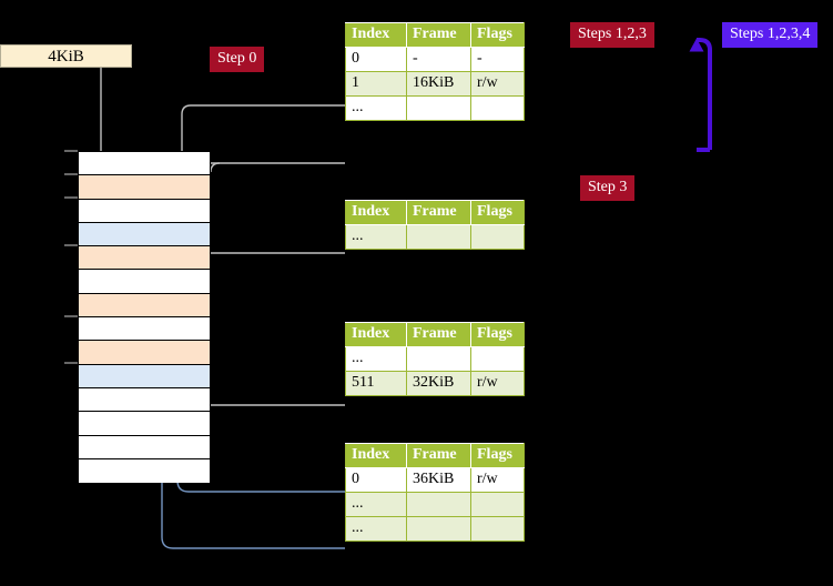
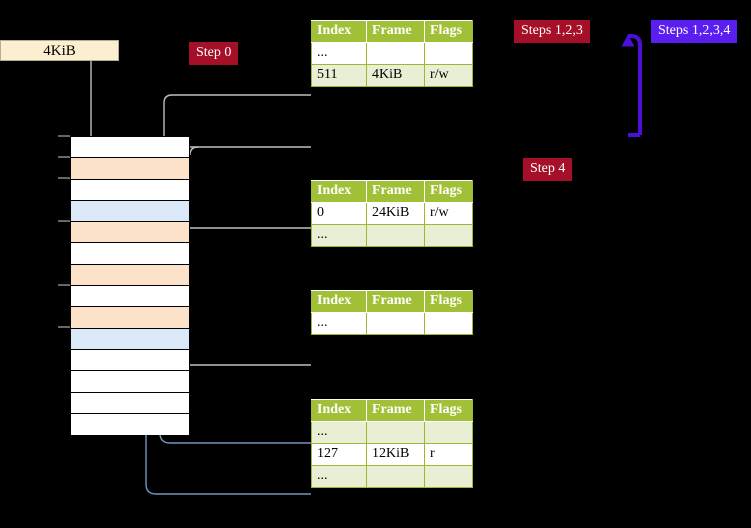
  4KiB
  Step 0
  Steps 1,2,3
  Steps 1,2,3,4
- Step 3
+ Step 4
  Index	Frame	Flags
- 0	-	-
- 1	16KiB	r/w
  ...
+ 511	4KiB	r/w
  Index	Frame	Flags
+ 0	24KiB	r/w
  ...
  Index	Frame	Flags
  ...
- 511	32KiB	r/w
  Index	Frame	Flags
- 0	36KiB	r/w
  ...
+ 127	12KiB	r
  ...
